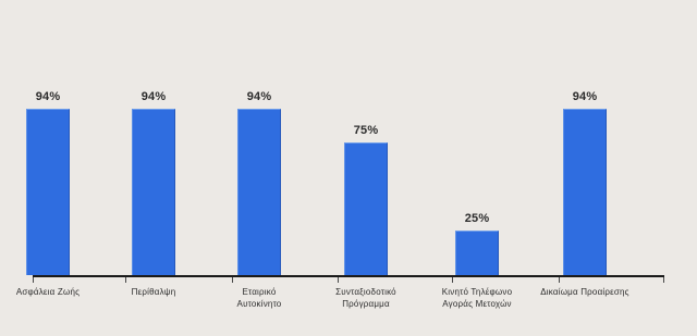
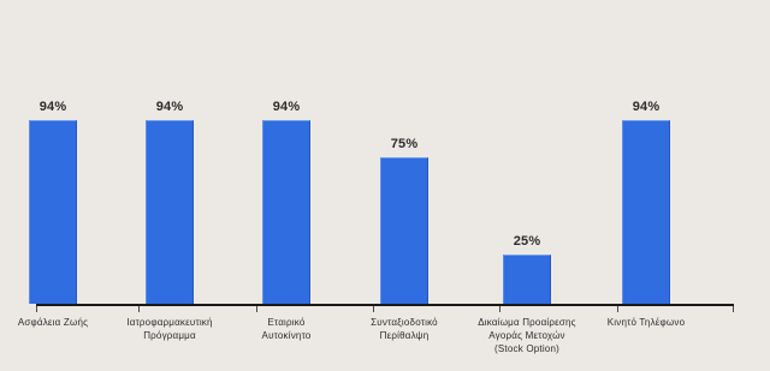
  94%
  94%
  94%
  75%
  25%
  94%
  Ασφάλεια Ζωής
+ Ιατροφαρμακευτική
- Περίθαλψη
+ Πρόγραμμα
  Εταιρικό
  Αυτοκίνητο
  Συνταξιοδοτικό
- Πρόγραμμα
+ Περίθαλψη
- Κινητό Τηλέφωνο
+ Δικαίωμα Προαίρεσης
  Αγοράς Μετοχών
+ (Stock Option)
- Δικαίωμα Προαίρεσης
+ Κινητό Τηλέφωνο
